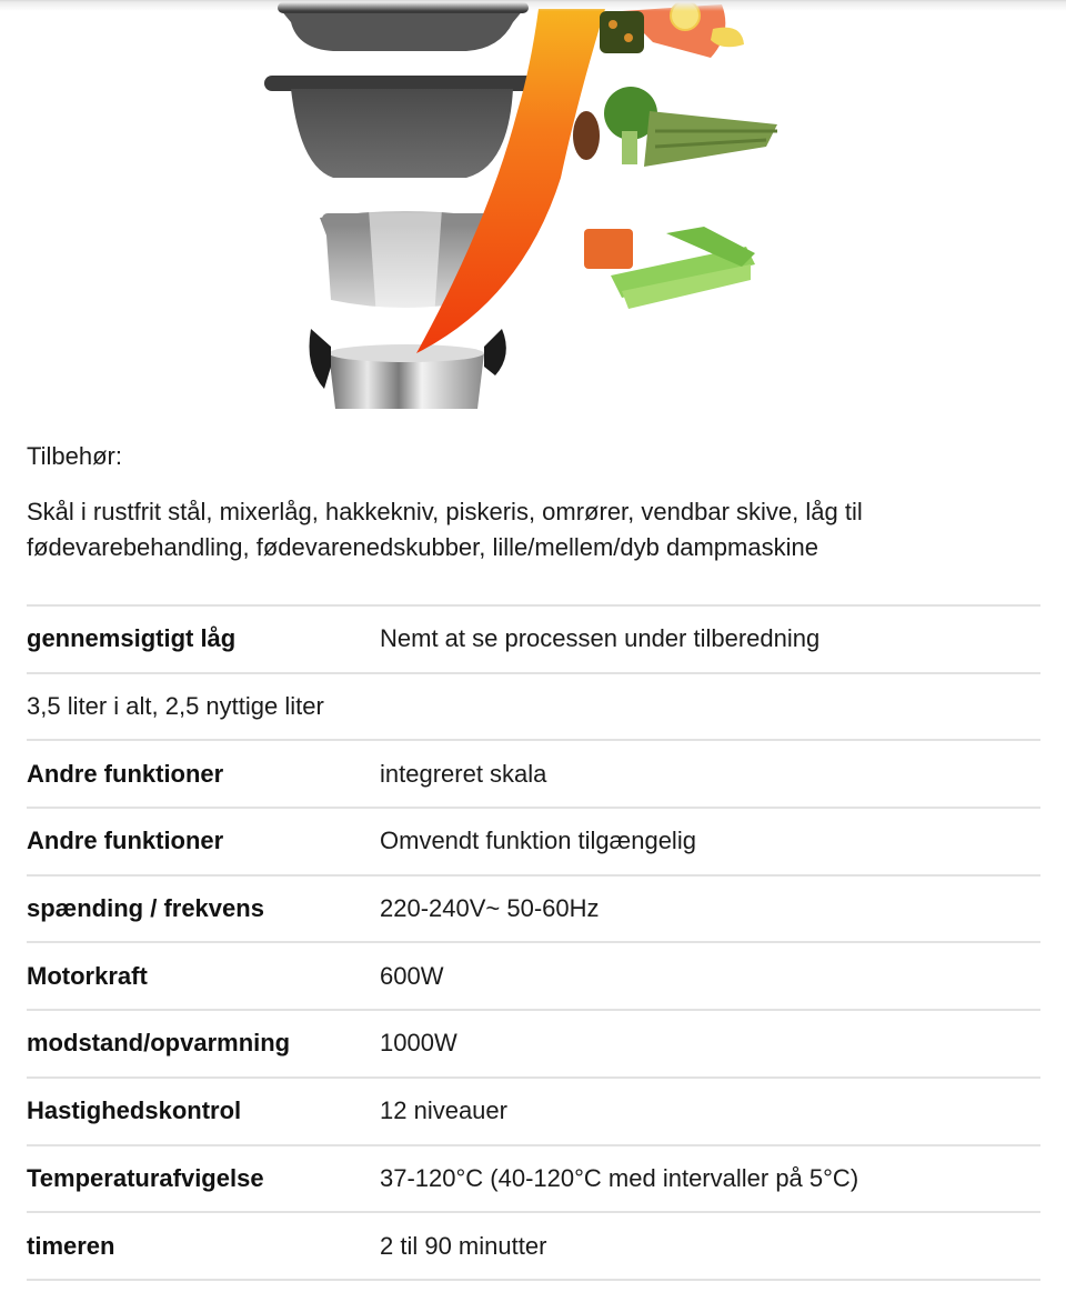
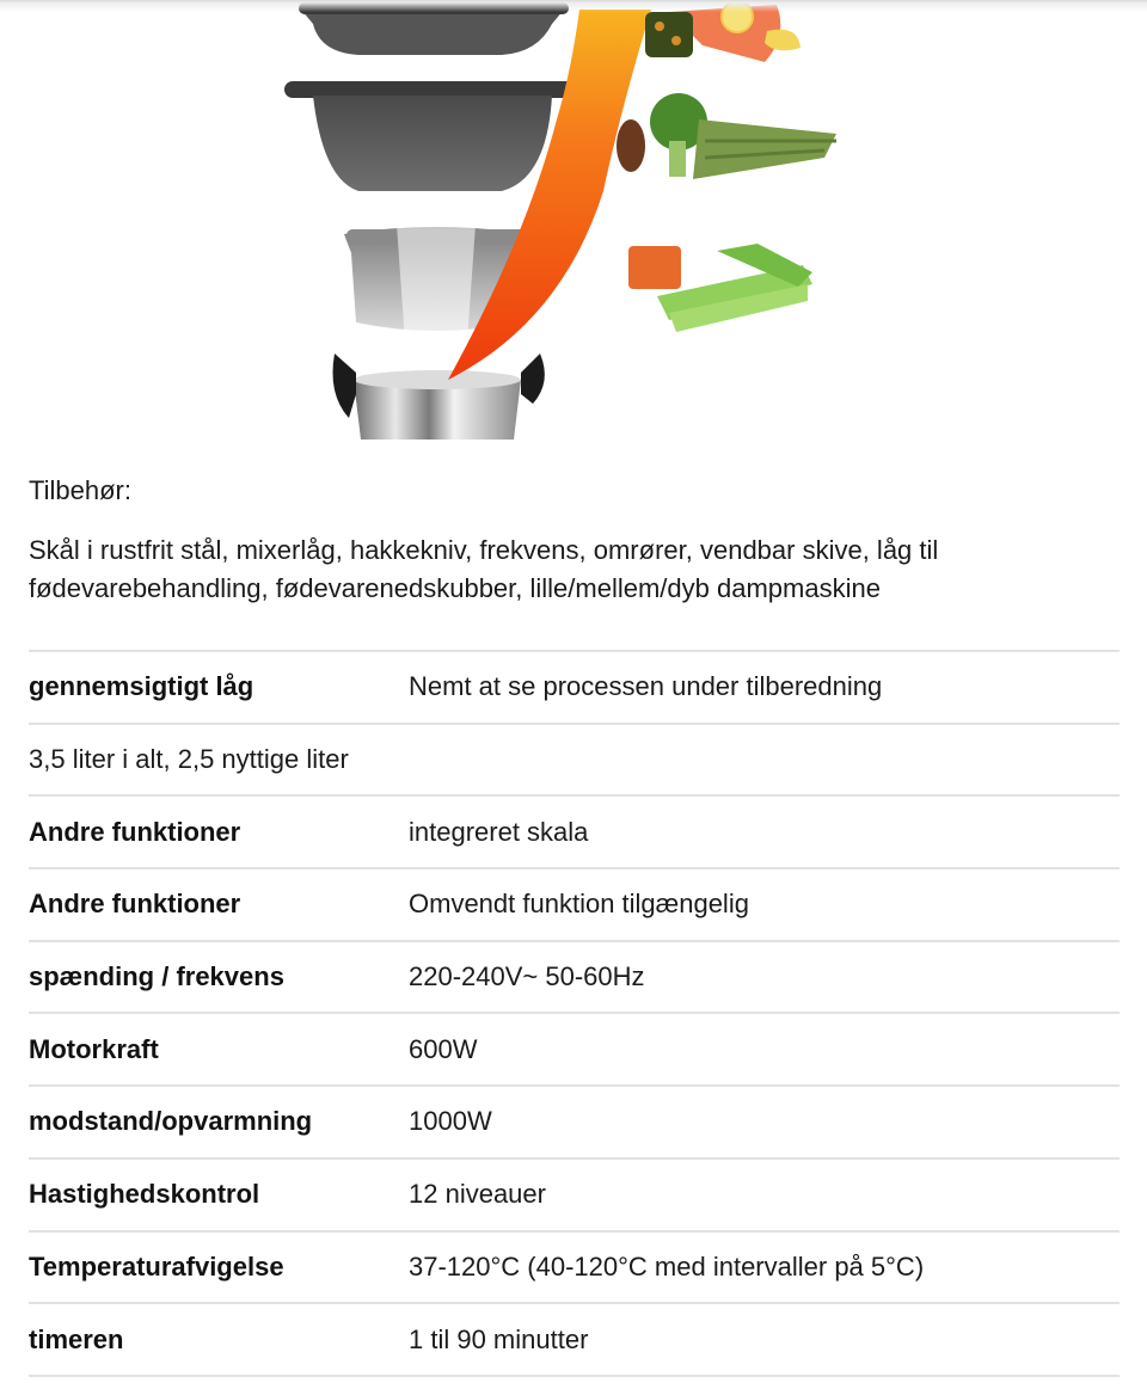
  Tilbehør:
- Skål i rustfrit stål, mixerlåg, hakkekniv, piskeris, omrører, vendbar skive, låg til fødevarebehandling, fødevarenedskubber, lille/mellem/dyb dampmaskine
+ Skål i rustfrit stål, mixerlåg, hakkekniv, frekvens, omrører, vendbar skive, låg til fødevarebehandling, fødevarenedskubber, lille/mellem/dyb dampmaskine
  gennemsigtigt låg
  Nemt at se processen under tilberedning
  3,5 liter i alt, 2,5 nyttige liter
  Andre funktioner
  integreret skala
  Andre funktioner
  Omvendt funktion tilgængelig
  spænding / frekvens
  220-240V~ 50-60Hz
  Motorkraft
  600W
  modstand/opvarmning
  1000W
  Hastighedskontrol
  12 niveauer
  Temperaturafvigelse
  37-120°C (40-120°C med intervaller på 5°C)
  timeren
- 2 til 90 minutter
+ 1 til 90 minutter
